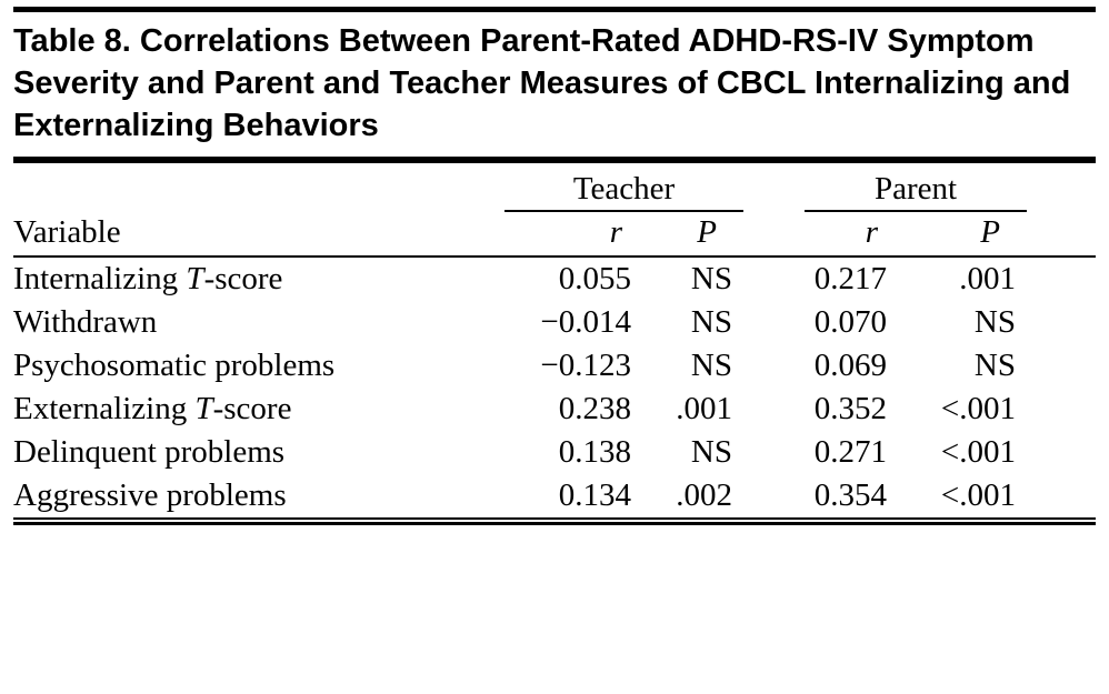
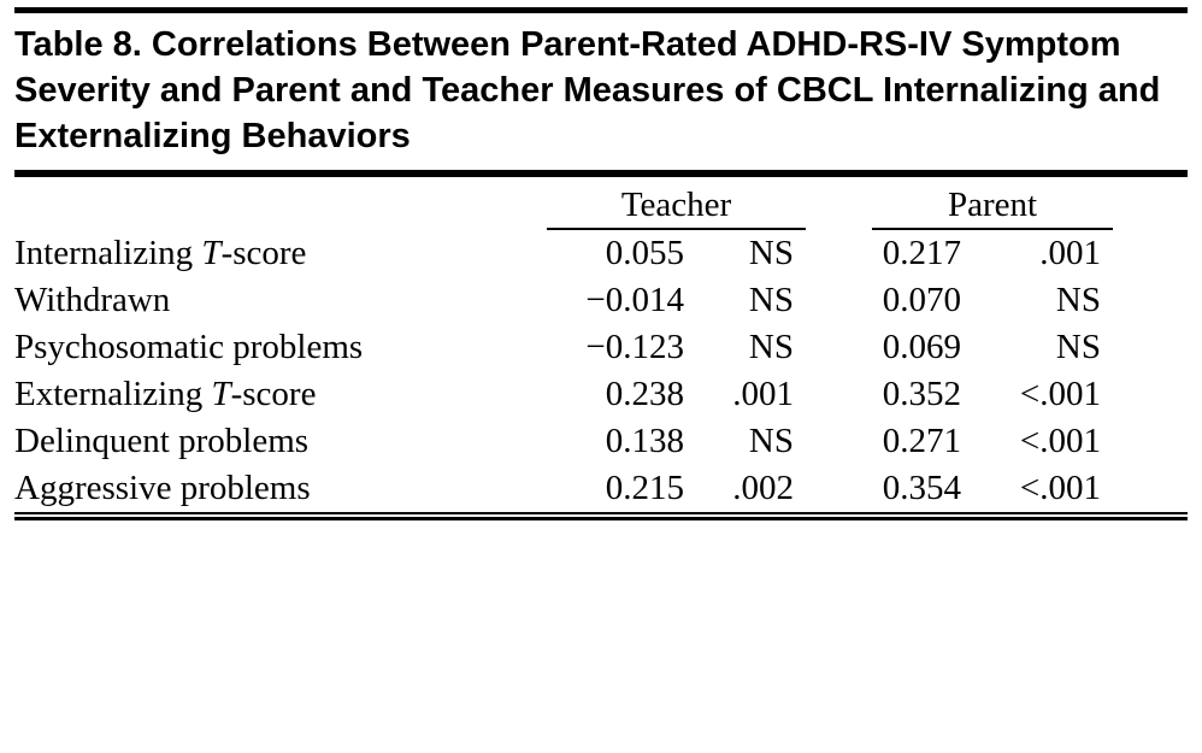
  Table 8. Correlations Between Parent-Rated ADHD-RS-IV Symptom Severity and Parent and Teacher Measures of CBCL Internalizing and Externalizing Behaviors
  	Teacher		Parent
- Variable	r	P		r	P
  Internalizing T-score	0.055	NS		0.217	.001
  Withdrawn	−0.014	NS		0.070	NS
  Psychosomatic problems	−0.123	NS		0.069	NS
  Externalizing T-score	0.238	.001		0.352	<.001
  Delinquent problems	0.138	NS		0.271	<.001
- Aggressive problems	0.134	.002		0.354	<.001
+ Aggressive problems	0.215	.002		0.354	<.001
